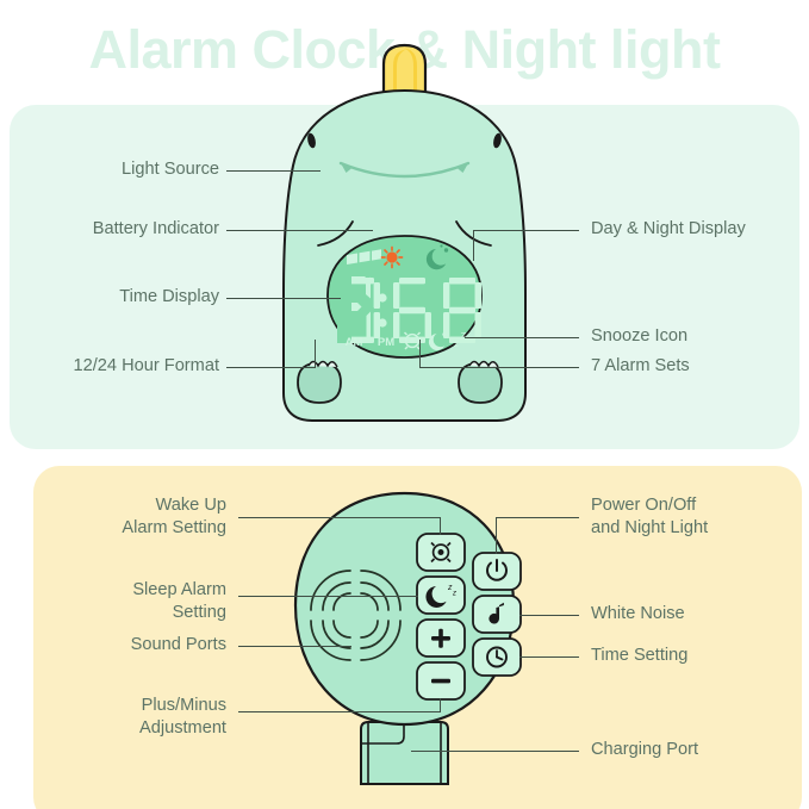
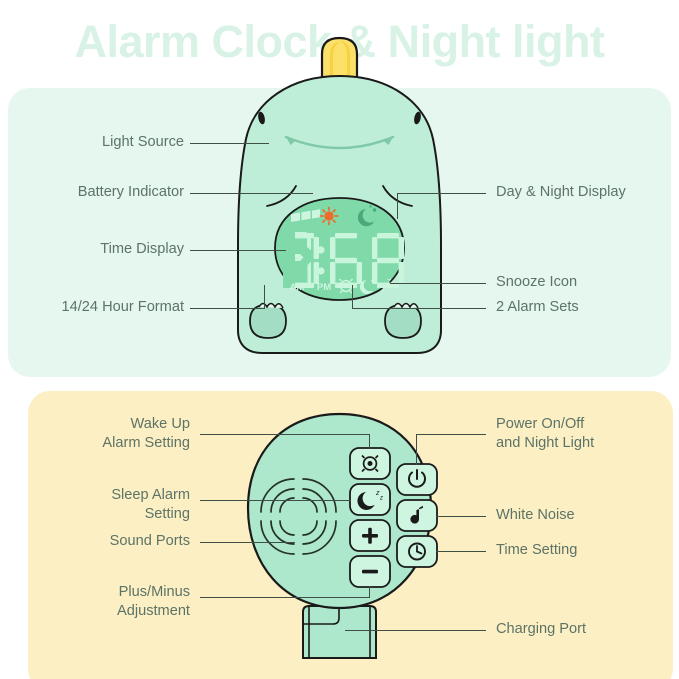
  Alarm Clock & Night light
  AM
  PM
  z
  Z
  Light Source
  Battery Indicator
  Time Display
- 12/24 Hour Format
+ 14/24 Hour Format
  Day & Night Display
  Snooze Icon
- 7 Alarm Sets
+ 2 Alarm Sets
  Wake Up
  Alarm Setting
  Sleep Alarm
  Setting
  Sound Ports
  Plus/Minus
  Adjustment
  Power On/Off
  and Night Light
  White Noise
  Time Setting
  Charging Port
